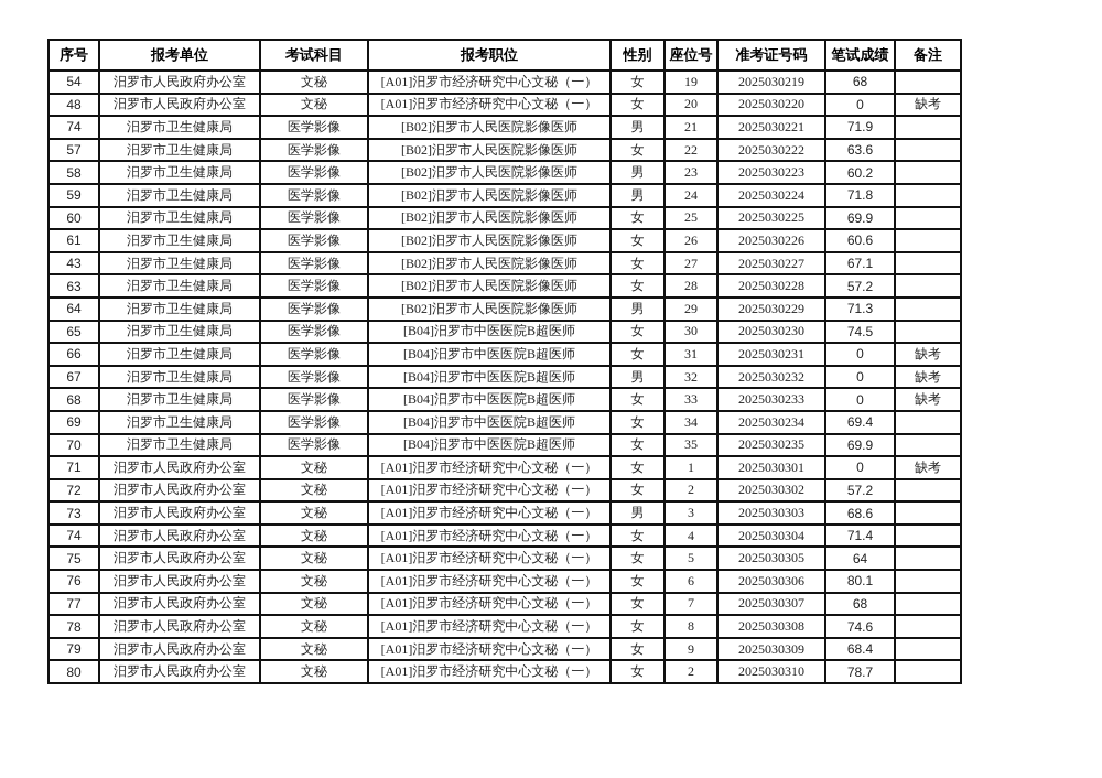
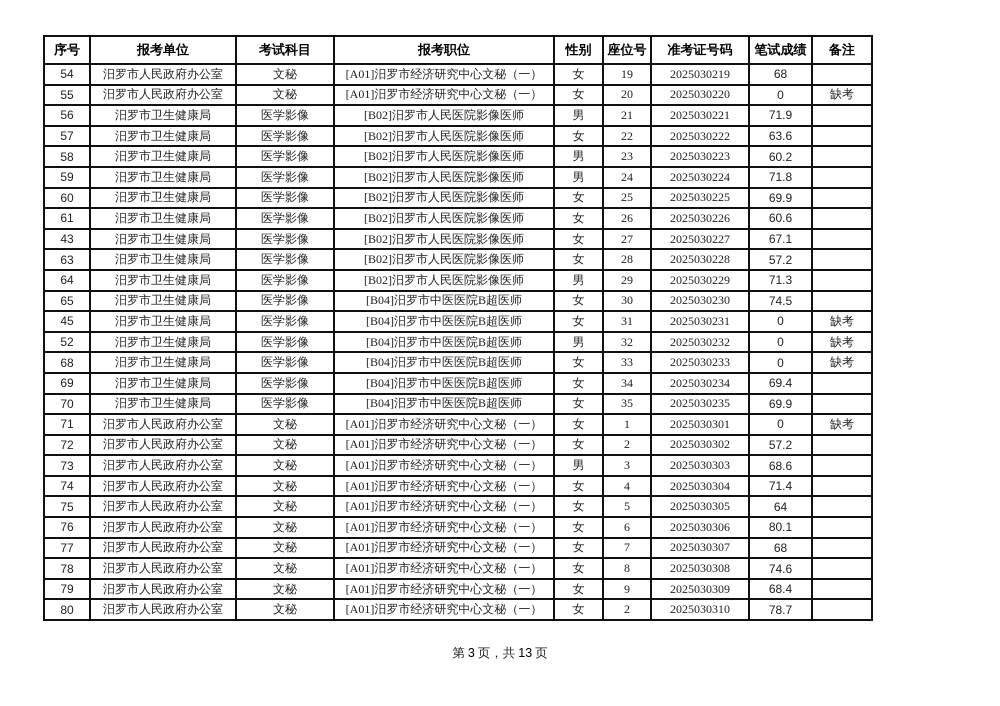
  序号	报考单位	考试科目	报考职位	性别	座位号	准考证号码	笔试成绩	备注
  54	汨罗市人民政府办公室	文秘	[A01]汨罗市经济研究中心文秘（一）	女	19	2025030219	68
- 48	汨罗市人民政府办公室	文秘	[A01]汨罗市经济研究中心文秘（一）	女	20	2025030220	0	缺考
+ 55	汨罗市人民政府办公室	文秘	[A01]汨罗市经济研究中心文秘（一）	女	20	2025030220	0	缺考
- 74	汨罗市卫生健康局	医学影像	[B02]汨罗市人民医院影像医师	男	21	2025030221	71.9
+ 56	汨罗市卫生健康局	医学影像	[B02]汨罗市人民医院影像医师	男	21	2025030221	71.9
  57	汨罗市卫生健康局	医学影像	[B02]汨罗市人民医院影像医师	女	22	2025030222	63.6
  58	汨罗市卫生健康局	医学影像	[B02]汨罗市人民医院影像医师	男	23	2025030223	60.2
  59	汨罗市卫生健康局	医学影像	[B02]汨罗市人民医院影像医师	男	24	2025030224	71.8
  60	汨罗市卫生健康局	医学影像	[B02]汨罗市人民医院影像医师	女	25	2025030225	69.9
  61	汨罗市卫生健康局	医学影像	[B02]汨罗市人民医院影像医师	女	26	2025030226	60.6
  43	汨罗市卫生健康局	医学影像	[B02]汨罗市人民医院影像医师	女	27	2025030227	67.1
  63	汨罗市卫生健康局	医学影像	[B02]汨罗市人民医院影像医师	女	28	2025030228	57.2
  64	汨罗市卫生健康局	医学影像	[B02]汨罗市人民医院影像医师	男	29	2025030229	71.3
  65	汨罗市卫生健康局	医学影像	[B04]汨罗市中医医院B超医师	女	30	2025030230	74.5
- 66	汨罗市卫生健康局	医学影像	[B04]汨罗市中医医院B超医师	女	31	2025030231	0	缺考
+ 45	汨罗市卫生健康局	医学影像	[B04]汨罗市中医医院B超医师	女	31	2025030231	0	缺考
- 67	汨罗市卫生健康局	医学影像	[B04]汨罗市中医医院B超医师	男	32	2025030232	0	缺考
+ 52	汨罗市卫生健康局	医学影像	[B04]汨罗市中医医院B超医师	男	32	2025030232	0	缺考
  68	汨罗市卫生健康局	医学影像	[B04]汨罗市中医医院B超医师	女	33	2025030233	0	缺考
  69	汨罗市卫生健康局	医学影像	[B04]汨罗市中医医院B超医师	女	34	2025030234	69.4
  70	汨罗市卫生健康局	医学影像	[B04]汨罗市中医医院B超医师	女	35	2025030235	69.9
  71	汨罗市人民政府办公室	文秘	[A01]汨罗市经济研究中心文秘（一）	女	1	2025030301	0	缺考
  72	汨罗市人民政府办公室	文秘	[A01]汨罗市经济研究中心文秘（一）	女	2	2025030302	57.2
  73	汨罗市人民政府办公室	文秘	[A01]汨罗市经济研究中心文秘（一）	男	3	2025030303	68.6
  74	汨罗市人民政府办公室	文秘	[A01]汨罗市经济研究中心文秘（一）	女	4	2025030304	71.4
  75	汨罗市人民政府办公室	文秘	[A01]汨罗市经济研究中心文秘（一）	女	5	2025030305	64
  76	汨罗市人民政府办公室	文秘	[A01]汨罗市经济研究中心文秘（一）	女	6	2025030306	80.1
  77	汨罗市人民政府办公室	文秘	[A01]汨罗市经济研究中心文秘（一）	女	7	2025030307	68
  78	汨罗市人民政府办公室	文秘	[A01]汨罗市经济研究中心文秘（一）	女	8	2025030308	74.6
  79	汨罗市人民政府办公室	文秘	[A01]汨罗市经济研究中心文秘（一）	女	9	2025030309	68.4
  80	汨罗市人民政府办公室	文秘	[A01]汨罗市经济研究中心文秘（一）	女	2	2025030310	78.7
+ 第 3 页，共 13 页
